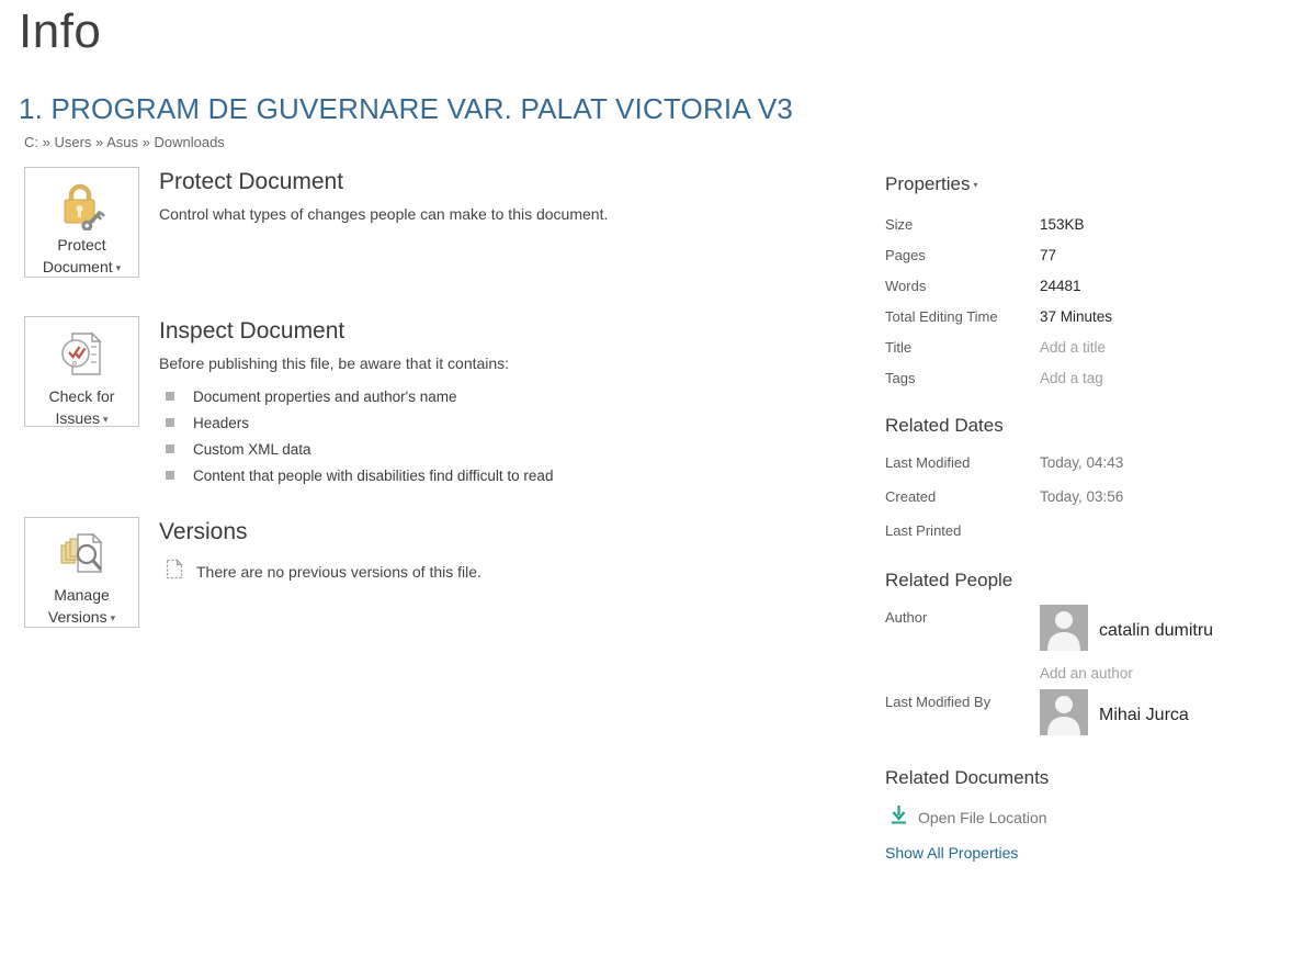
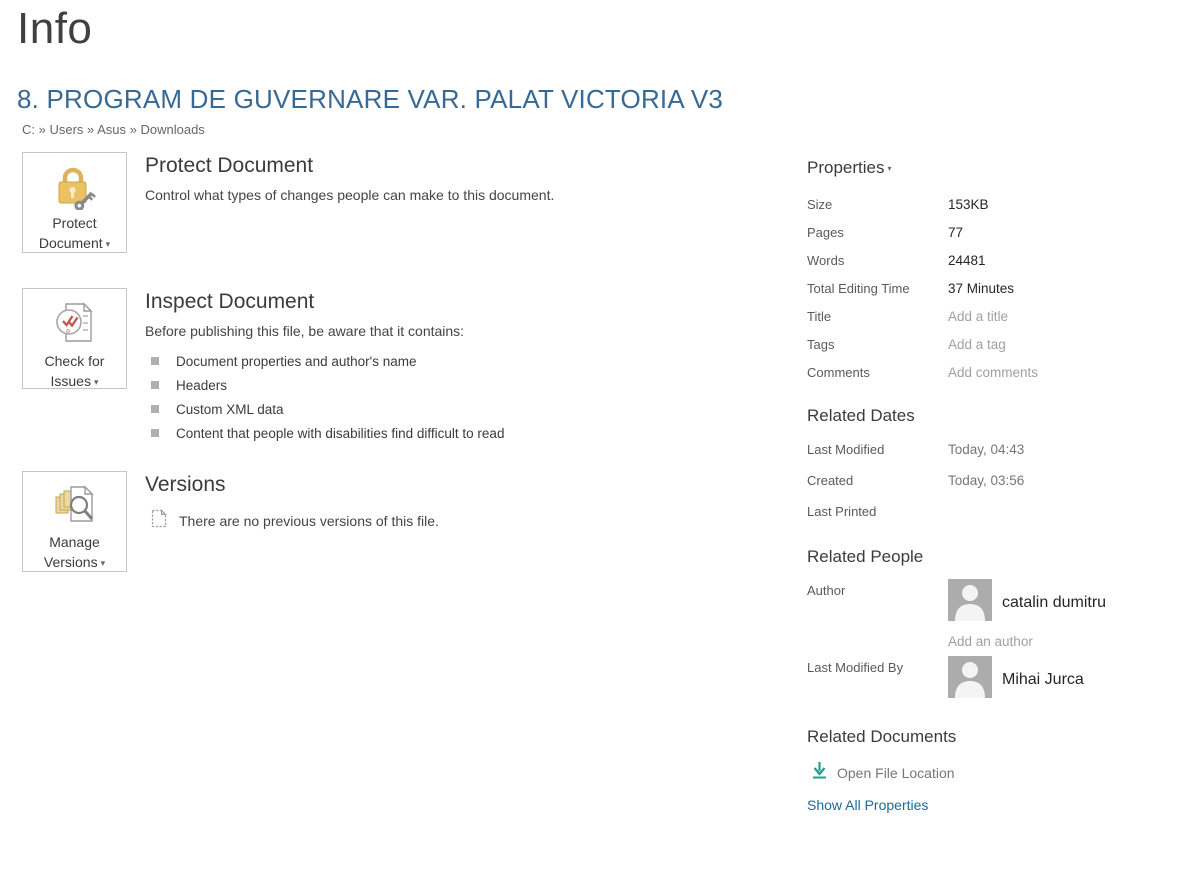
  Info
- 1. PROGRAM DE GUVERNARE VAR. PALAT VICTORIA V3
+ 8. PROGRAM DE GUVERNARE VAR. PALAT VICTORIA V3
  C: » Users » Asus » Downloads
  Protect
  Document ▾
  Protect Document
  Control what types of changes people can make to this document.
  Check for
  Issues ▾
  Inspect Document
  Before publishing this file, be aware that it contains:
  Document properties and author's name
  Headers
  Custom XML data
  Content that people with disabilities find difficult to read
  Manage
  Versions ▾
  Versions
  There are no previous versions of this file.
  Properties ▾
  Size
  153KB
  Pages
  77
  Words
  24481
  Total Editing Time
  37 Minutes
  Title
  Add a title
  Tags
  Add a tag
+ Comments
+ Add comments
  Related Dates
  Last Modified
  Today, 04:43
  Created
  Today, 03:56
  Last Printed
  Related People
  Author
  catalin dumitru
  Add an author
  Last Modified By
  Mihai Jurca
  Related Documents
  Open File Location
  Show All Properties
